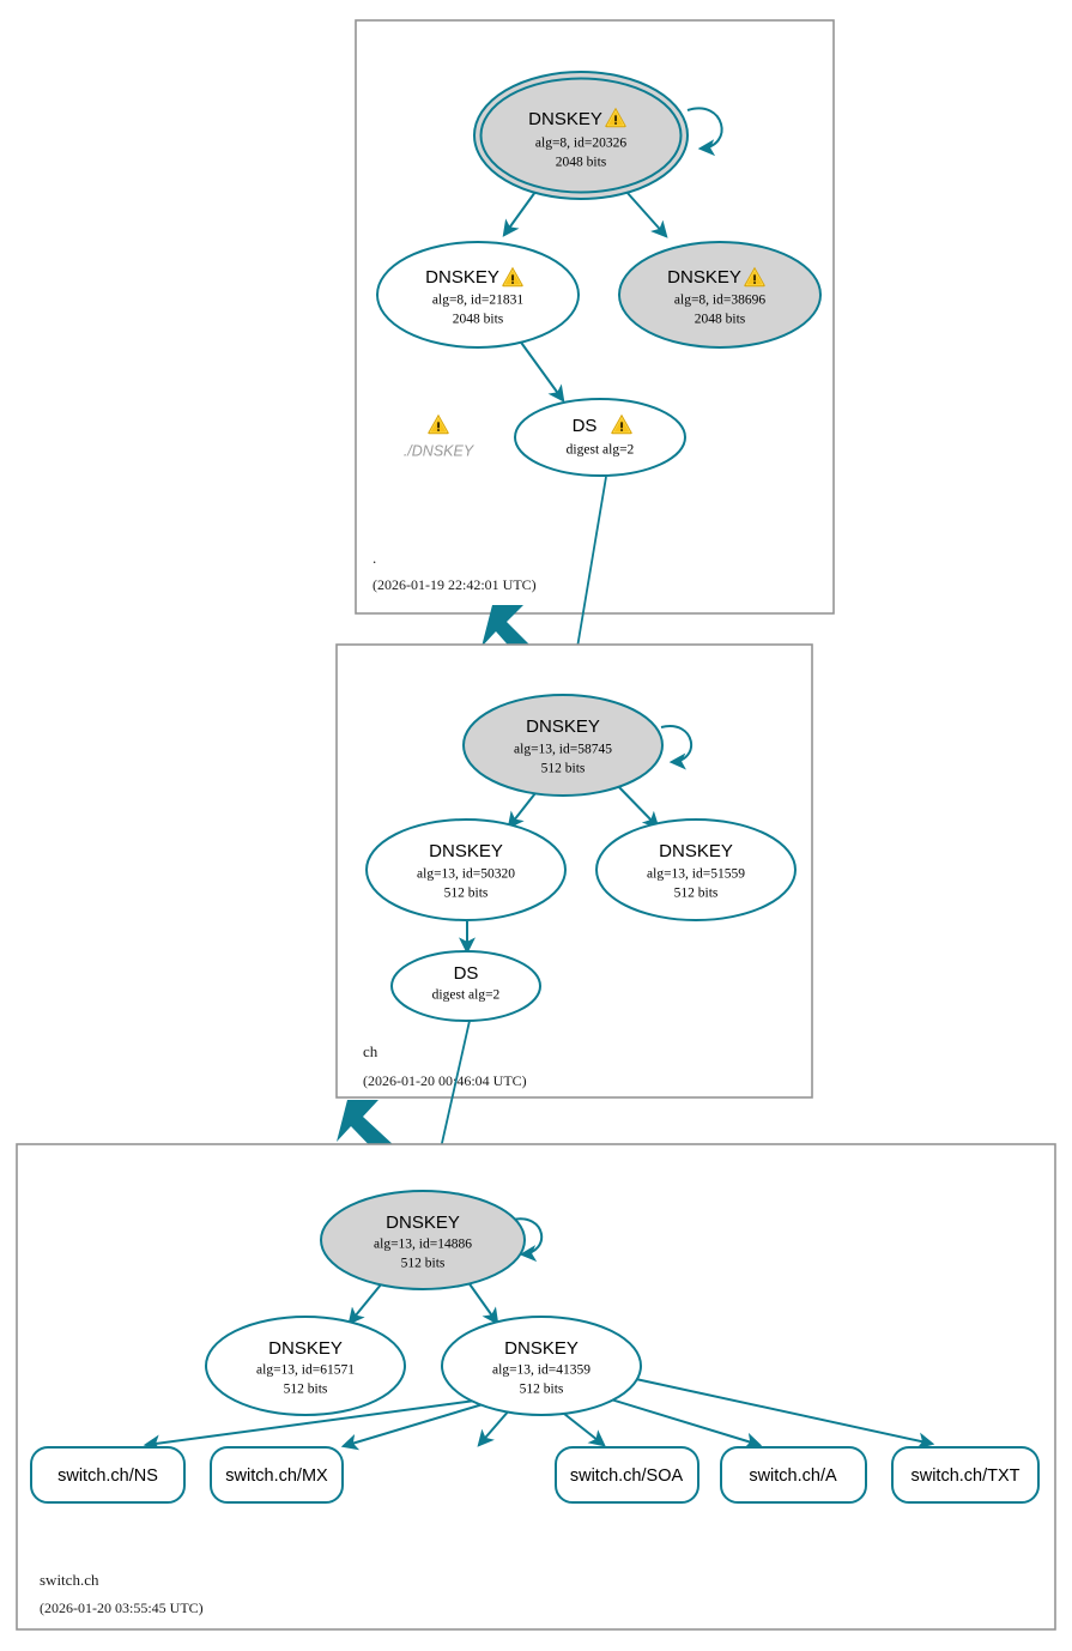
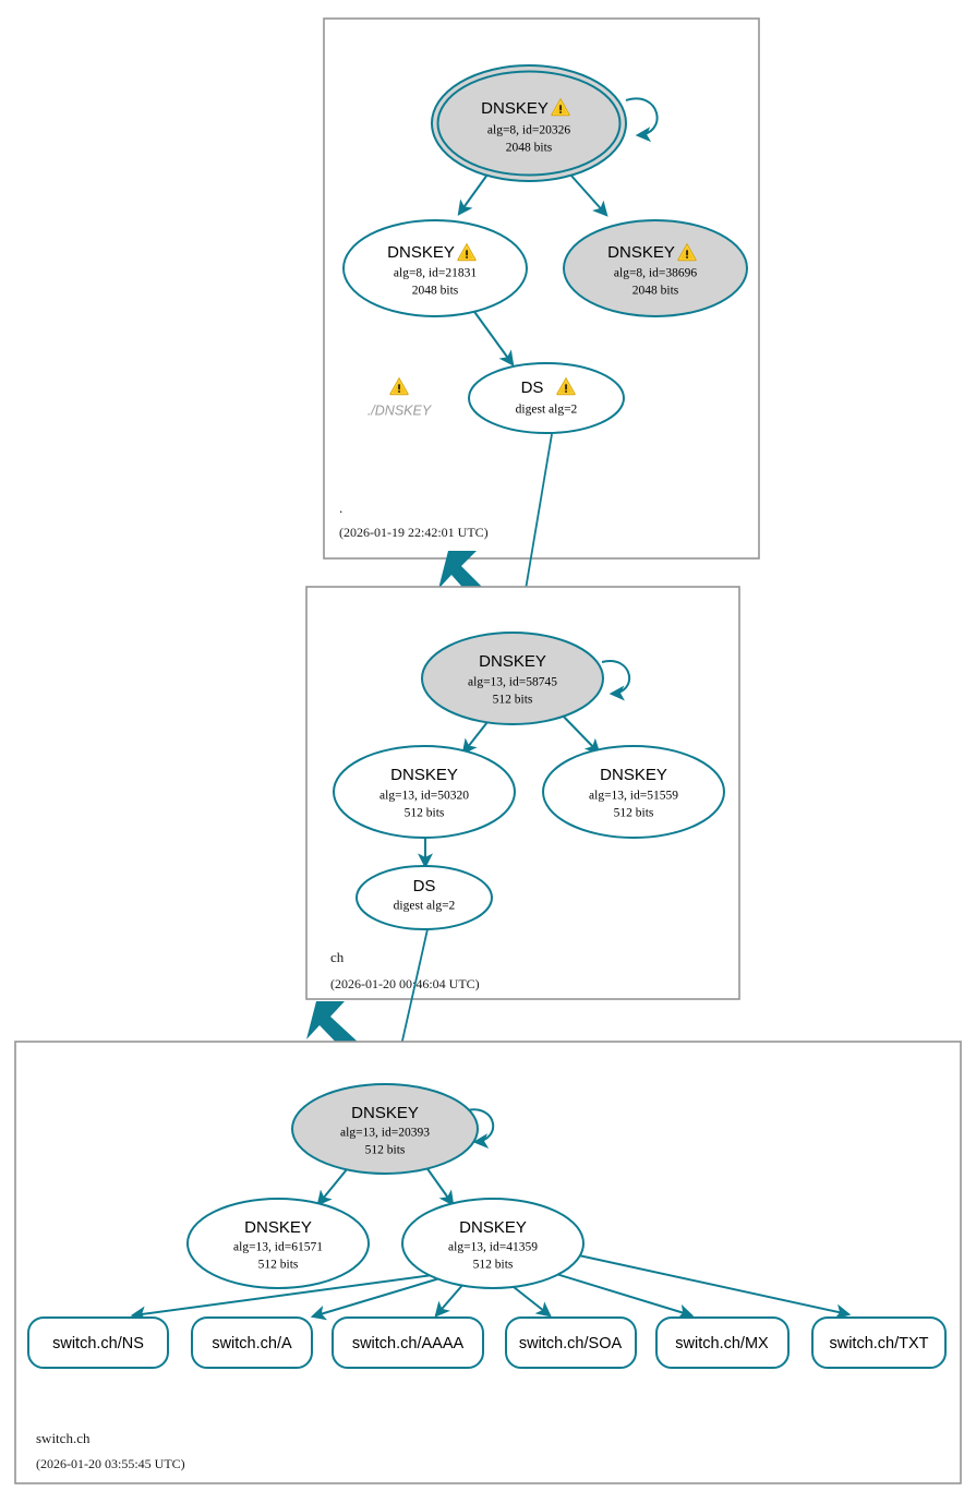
  DNSKEY
  alg=8, id=20326
  2048 bits
  DNSKEY
  alg=8, id=21831
  2048 bits
  DNSKEY
  alg=8, id=38696
  2048 bits
  DS
  digest alg=2
  ./DNSKEY
  .
  (2026-01-19 22:42:01 UTC)
  DNSKEY
  alg=13, id=58745
  512 bits
  DNSKEY
  alg=13, id=50320
  512 bits
  DNSKEY
  alg=13, id=51559
  512 bits
  DS
  digest alg=2
  ch
  (2026-01-20 00:46:04 UTC)
  DNSKEY
- alg=13, id=14886
+ alg=13, id=20393
  512 bits
  DNSKEY
  alg=13, id=61571
  512 bits
  DNSKEY
  alg=13, id=41359
  512 bits
  switch.ch/NS
- switch.ch/MX
+ switch.ch/A
+ switch.ch/AAAA
  switch.ch/SOA
- switch.ch/A
+ switch.ch/MX
  switch.ch/TXT
  switch.ch
  (2026-01-20 03:55:45 UTC)
